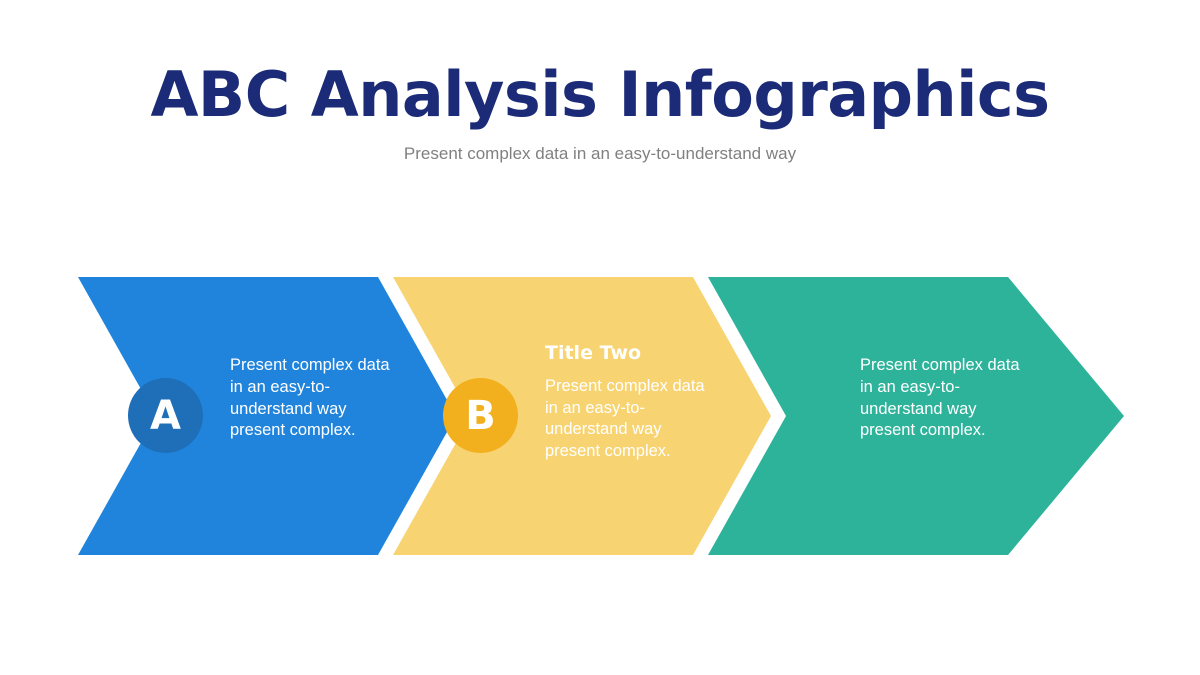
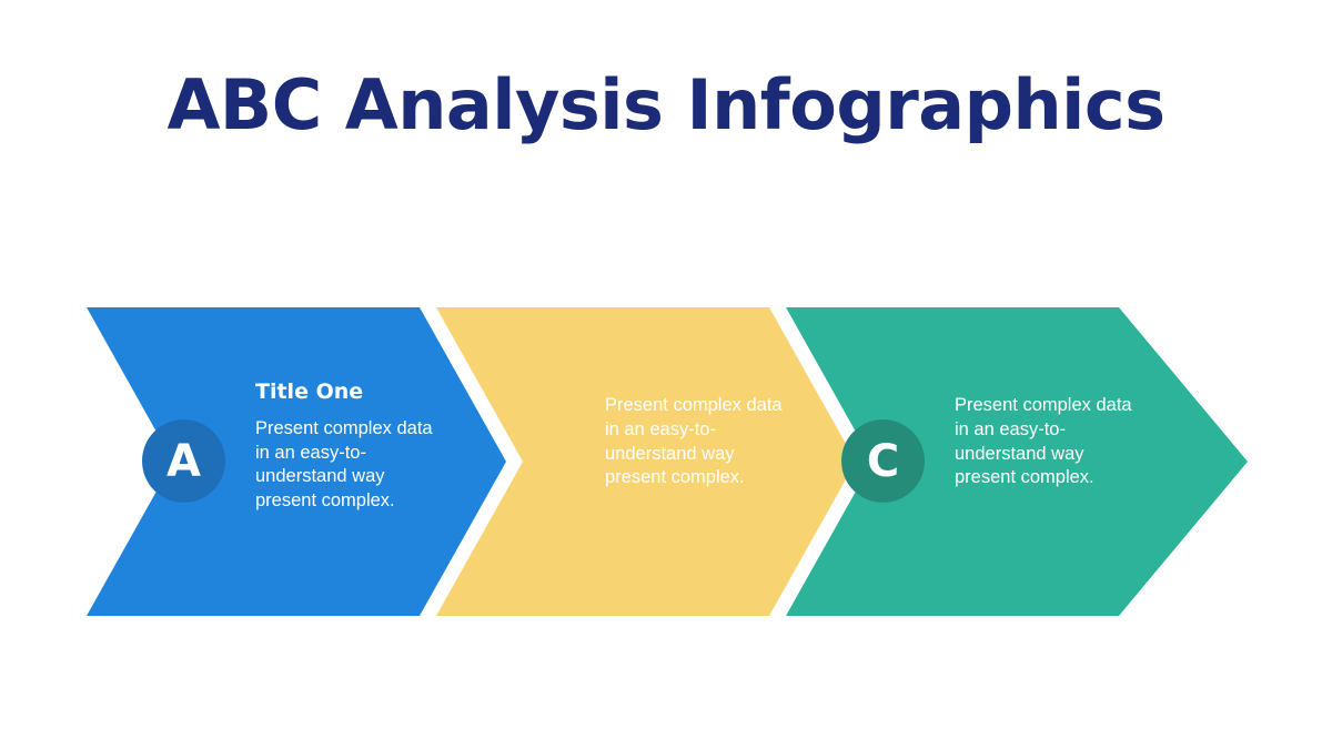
  ABC Analysis Infographics
- Present complex data in an easy-to-understand way
  A
+ Title One
  Present complex data in an easy-to-understand way present complex.
- B
- Title Two
  Present complex data in an easy-to-understand way present complex.
+ C
  Present complex data in an easy-to-understand way present complex.
